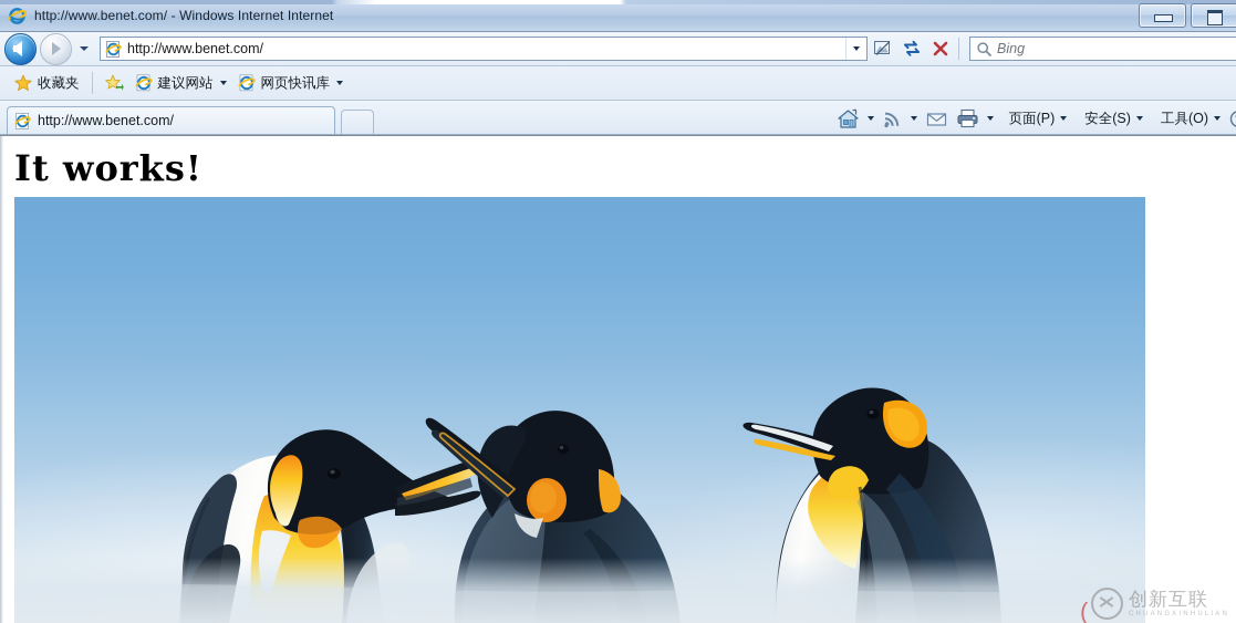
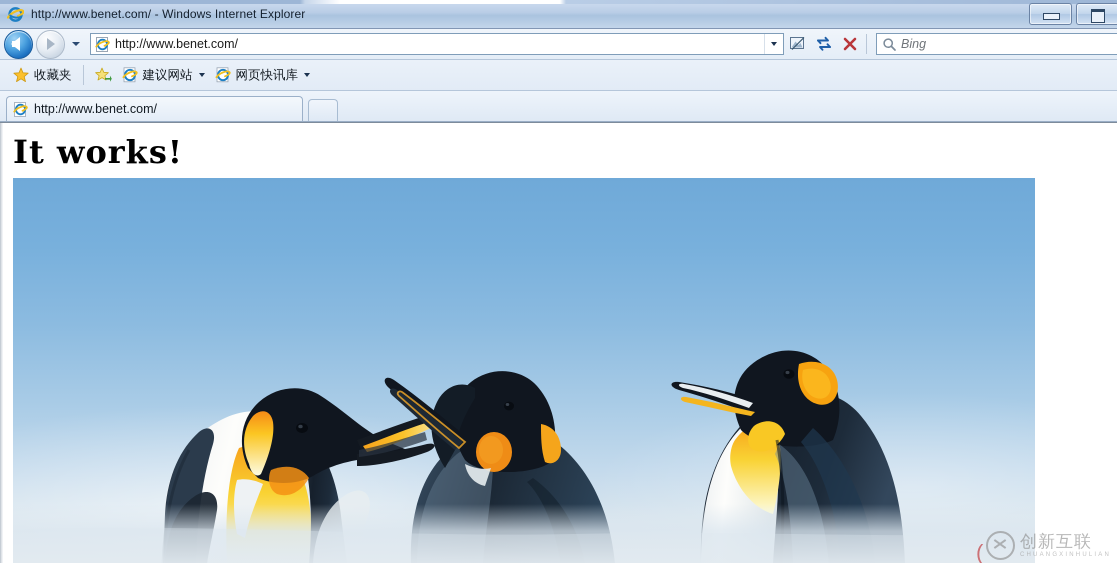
- http://www.benet.com/ - Windows Internet Internet
+ http://www.benet.com/ - Windows Internet Explorer
  http://www.benet.com/
  Bing
  收藏夹
  建议网站
  网页快讯库
  http://www.benet.com/
- 页面(P)
- 安全(S)
- 工具(O)
  It works!
  (
  创新互联
